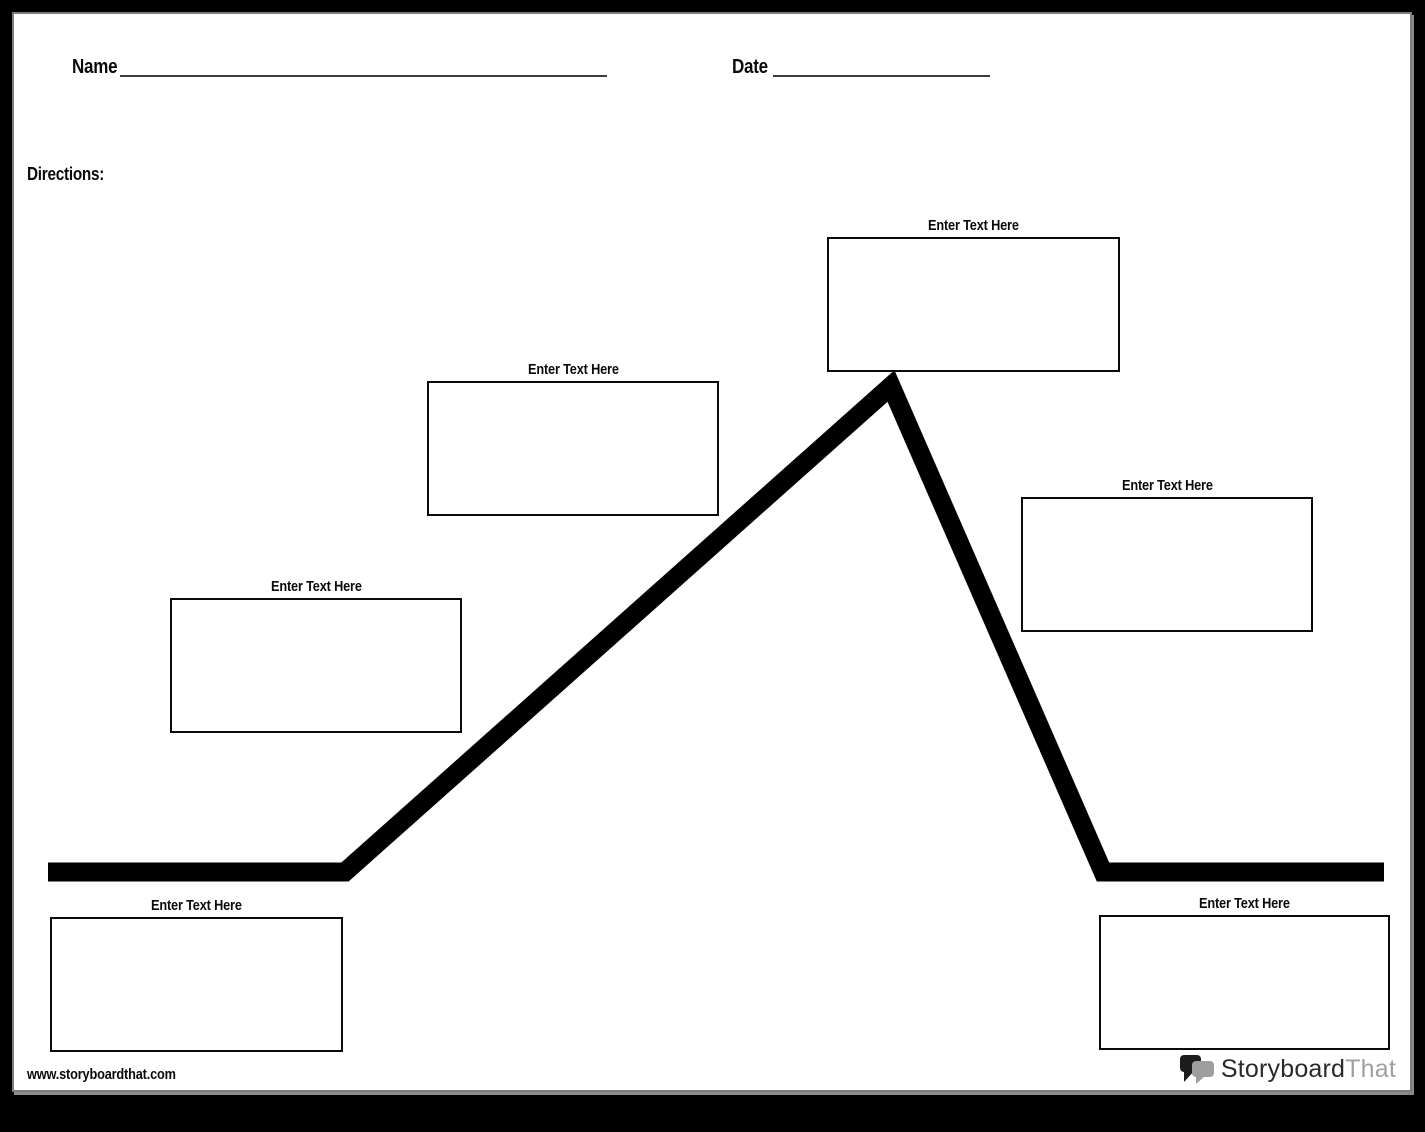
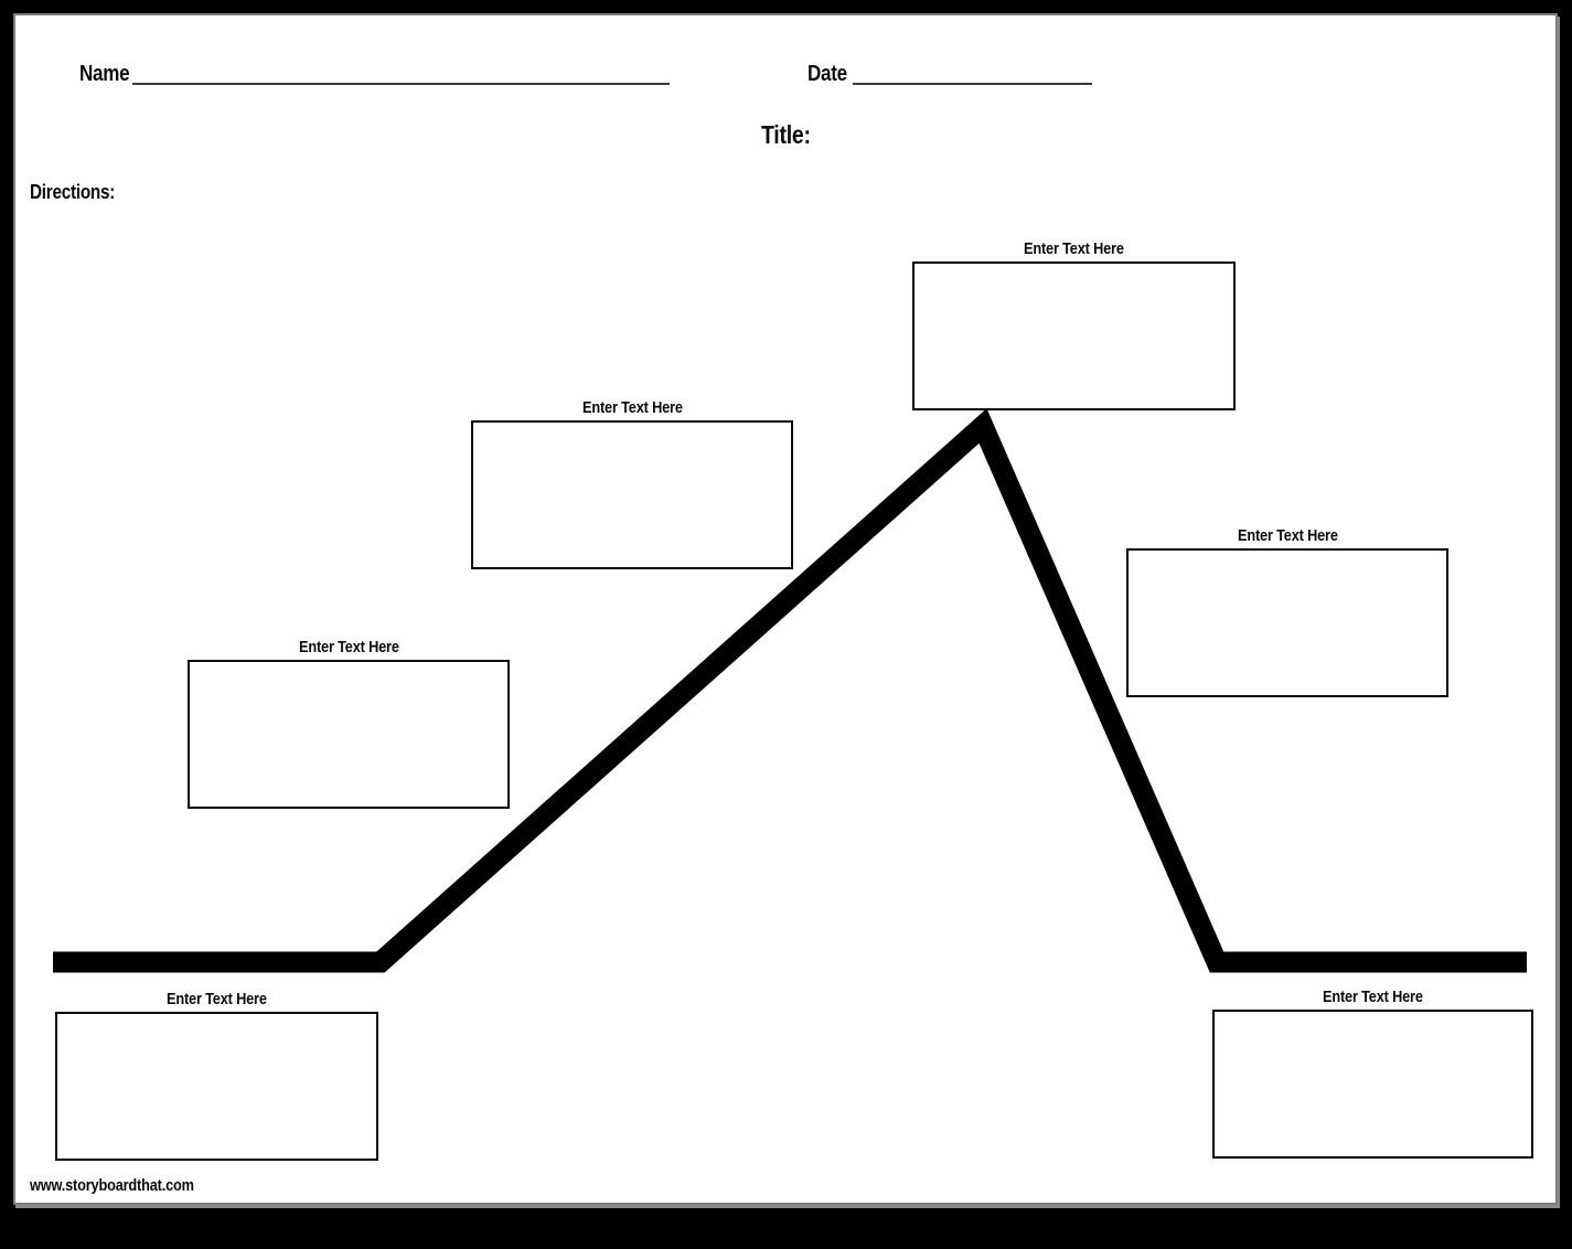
  Name
  Date
+ Title:
  Directions:
  Enter Text Here
  Enter Text Here
  Enter Text Here
  Enter Text Here
  Enter Text Here
  Enter Text Here
  www.storyboardthat.com
- StoryboardThat
